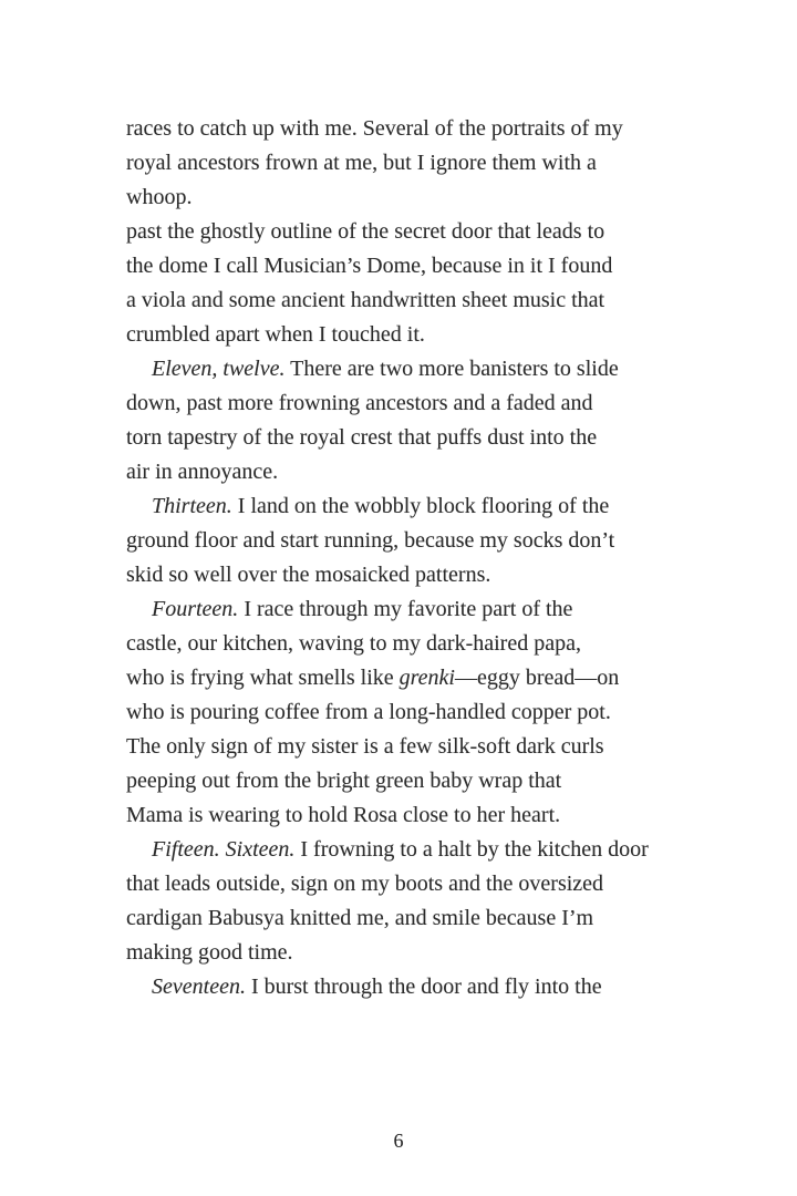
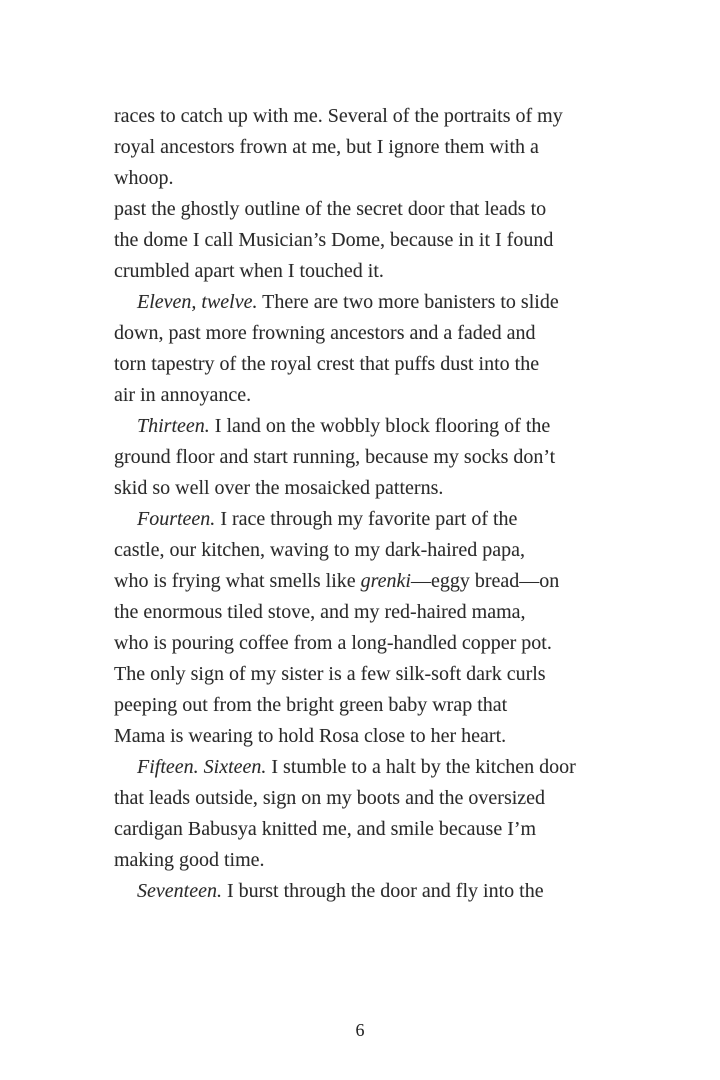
  races to catch up with me. Several of the portraits of my
  royal ancestors frown at me, but I ignore them with a
  whoop.
  past the ghostly outline of the secret door that leads to
  the dome I call Musician’s Dome, because in it I found
- a viola and some ancient handwritten sheet music that
  crumbled apart when I touched it.
  Eleven, twelve. There are two more banisters to slide
  down, past more frowning ancestors and a faded and
  torn tapestry of the royal crest that puffs dust into the
  air in annoyance.
  Thirteen. I land on the wobbly block flooring of the
  ground floor and start running, because my socks don’t
  skid so well over the mosaicked patterns.
  Fourteen. I race through my favorite part of the
  castle, our kitchen, waving to my dark-haired papa,
  who is frying what smells like grenki—eggy bread—on
+ the enormous tiled stove, and my red-haired mama,
  who is pouring coffee from a long-handled copper pot.
  The only sign of my sister is a few silk-soft dark curls
  peeping out from the bright green baby wrap that
  Mama is wearing to hold Rosa close to her heart.
- Fifteen. Sixteen. I frowning to a halt by the kitchen door
+ Fifteen. Sixteen. I stumble to a halt by the kitchen door
  that leads outside, sign on my boots and the oversized
  cardigan Babusya knitted me, and smile because I’m
  making good time.
  Seventeen. I burst through the door and fly into the
  6
